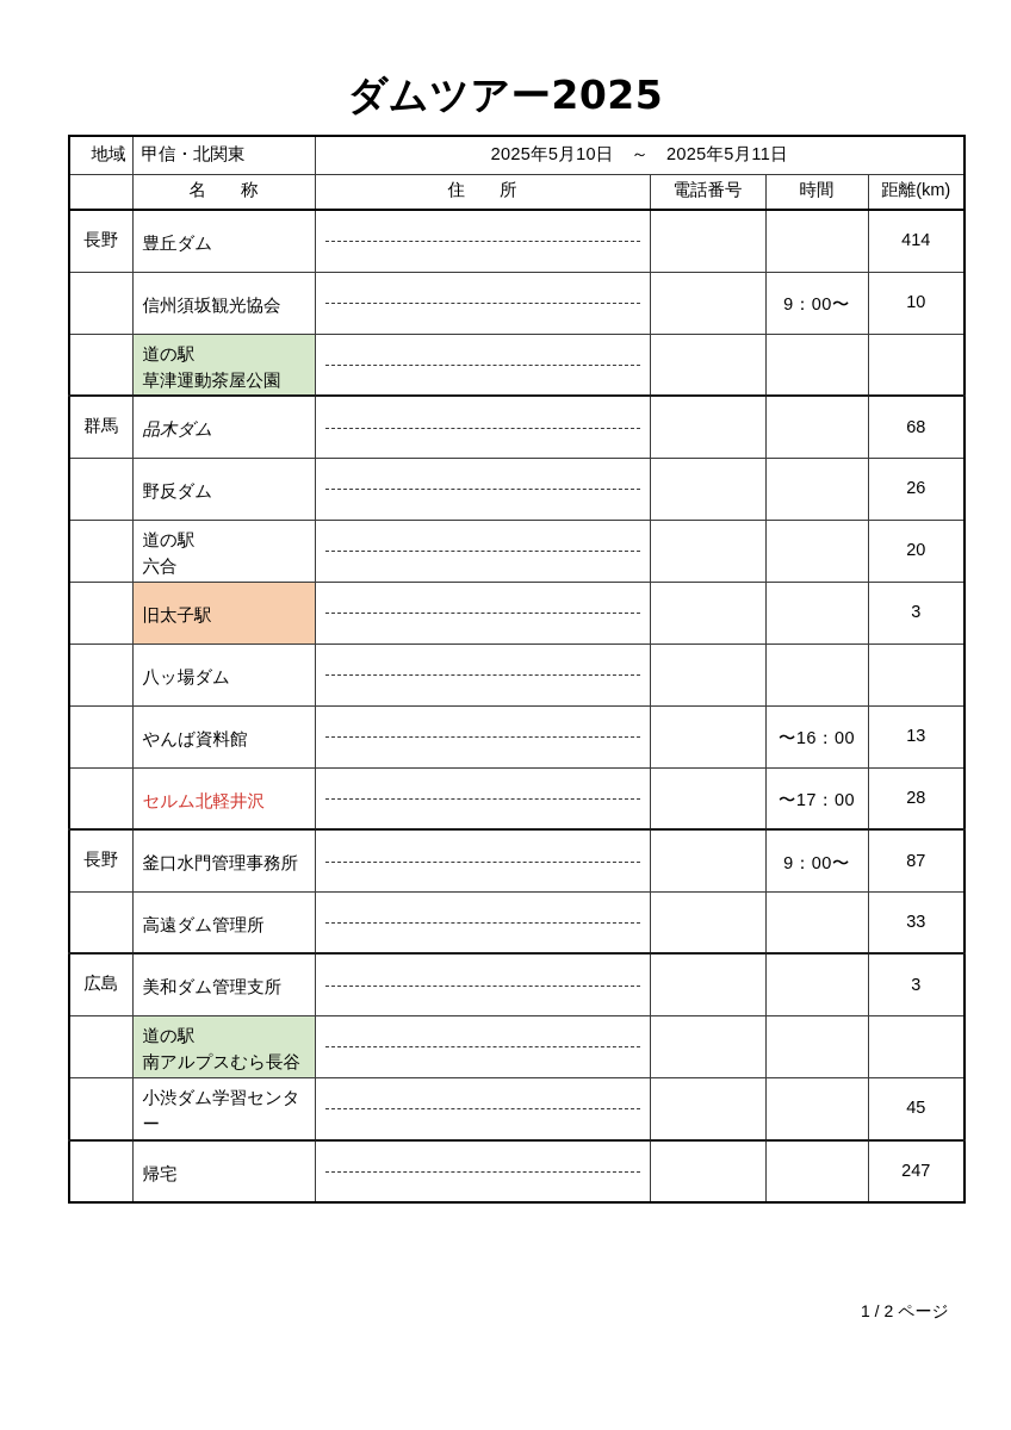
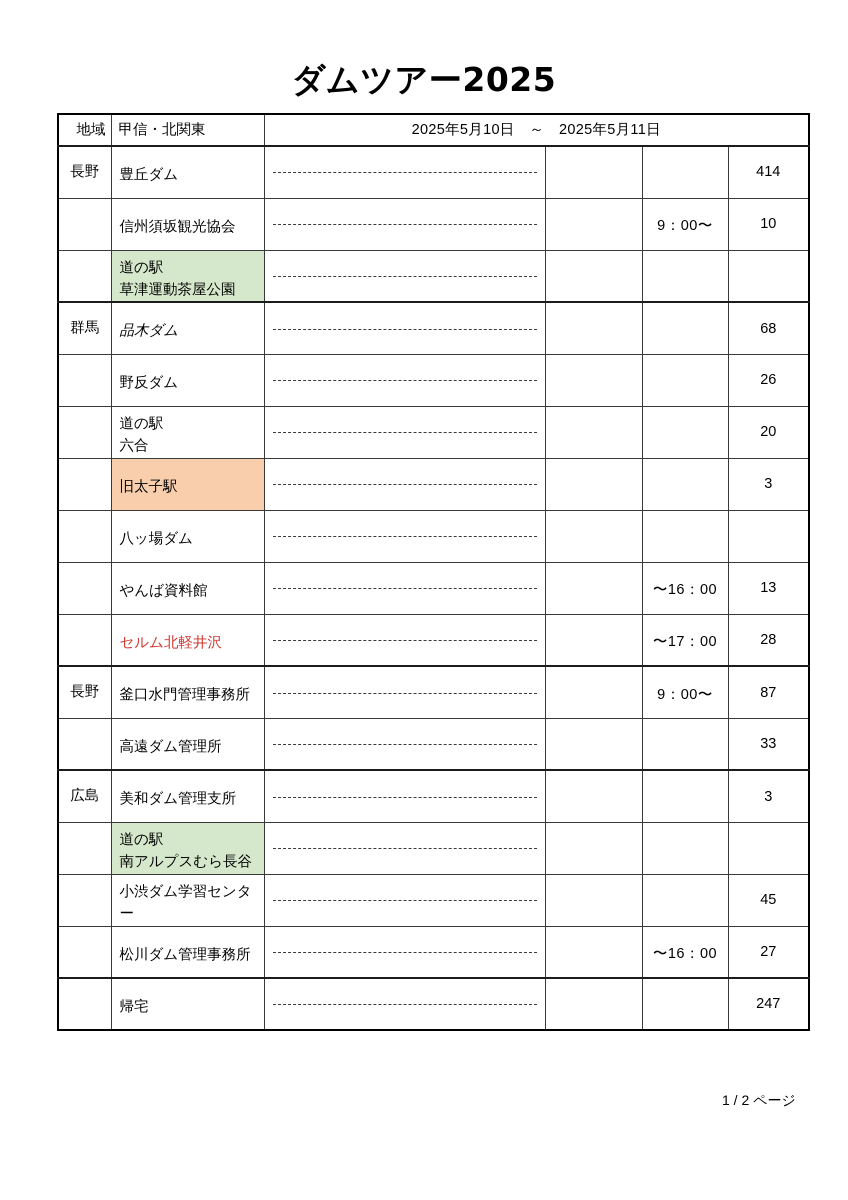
  ダムツアー2025
  地域	甲信・北関東	2025年5月10日 ～ 2025年5月11日
- 	名 称	住 所	電話番号	時間	距離(km)
  長野	豊丘ダム				414
  	信州須坂観光協会			9：00〜	10
  	道の駅 草津運動茶屋公園
  群馬	品木ダム				68
  	野反ダム				26
  	道の駅 六合				20
  	旧太子駅				3
  	八ッ場ダム
  	やんば資料館			〜16：00	13
  	セルム北軽井沢			〜17：00	28
  長野	釜口水門管理事務所			9：00〜	87
  	高遠ダム管理所				33
  広島	美和ダム管理支所				3
  	道の駅 南アルプスむら長谷
  	小渋ダム学習センター				45
+ 	松川ダム管理事務所			〜16：00	27
  	帰宅				247
  1 / 2 ページ
